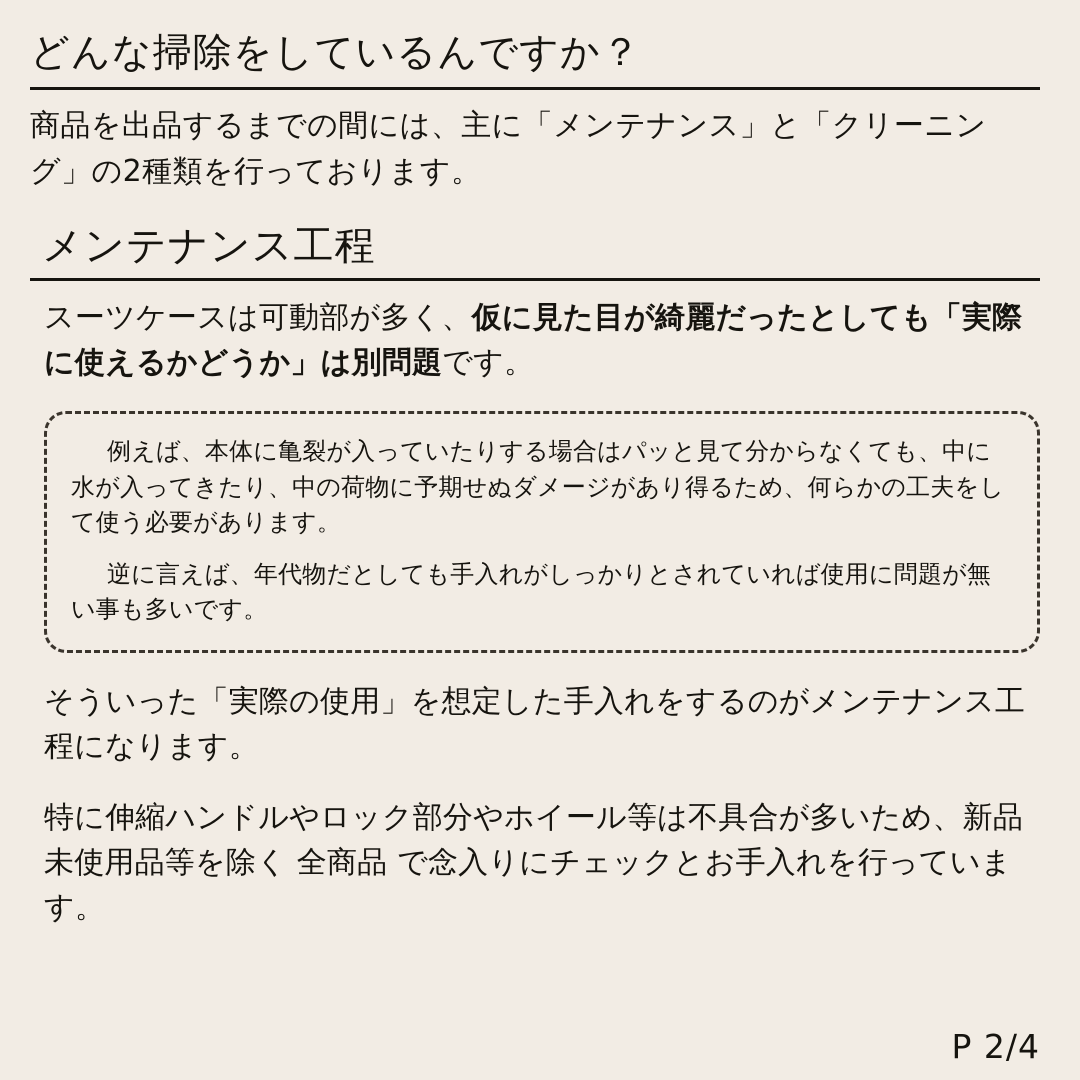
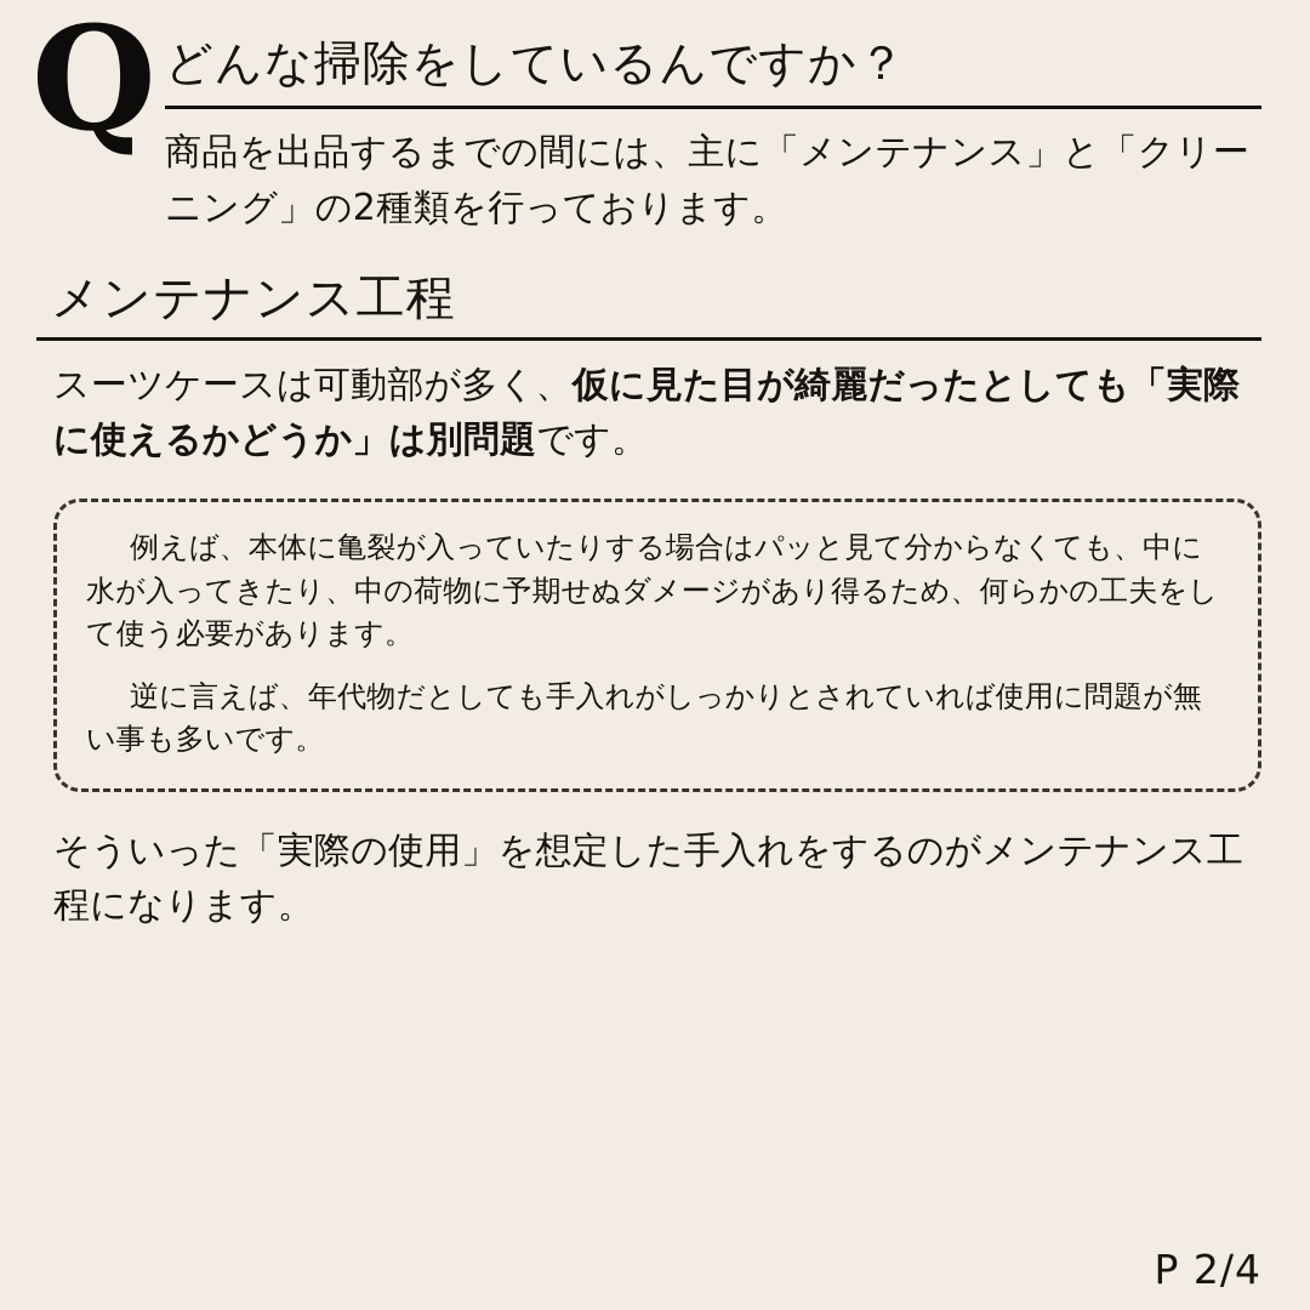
+ Q
  どんな掃除をしているんですか？
  商品を出品するまでの間には、主に「メンテナンス」と「クリーニング」の2種類を行っております。
  メンテナンス工程
  スーツケースは可動部が多く、仮に見た目が綺麗だったとしても「実際に使えるかどうか」は別問題です。
  例えば、本体に亀裂が入っていたりする場合はパッと見て分からなくても、中に水が入ってきたり、中の荷物に予期せぬダメージがあり得るため、何らかの工夫をして使う必要があります。
  逆に言えば、年代物だとしても手入れがしっかりとされていれば使用に問題が無い事も多いです。
  そういった「実際の使用」を想定した手入れをするのがメンテナンス工程になります。
- 特に伸縮ハンドルやロック部分やホイール等は不具合が多いため、新品未使用品等を除く 全商品 で念入りにチェックとお手入れを行っています。
  P 2/4
